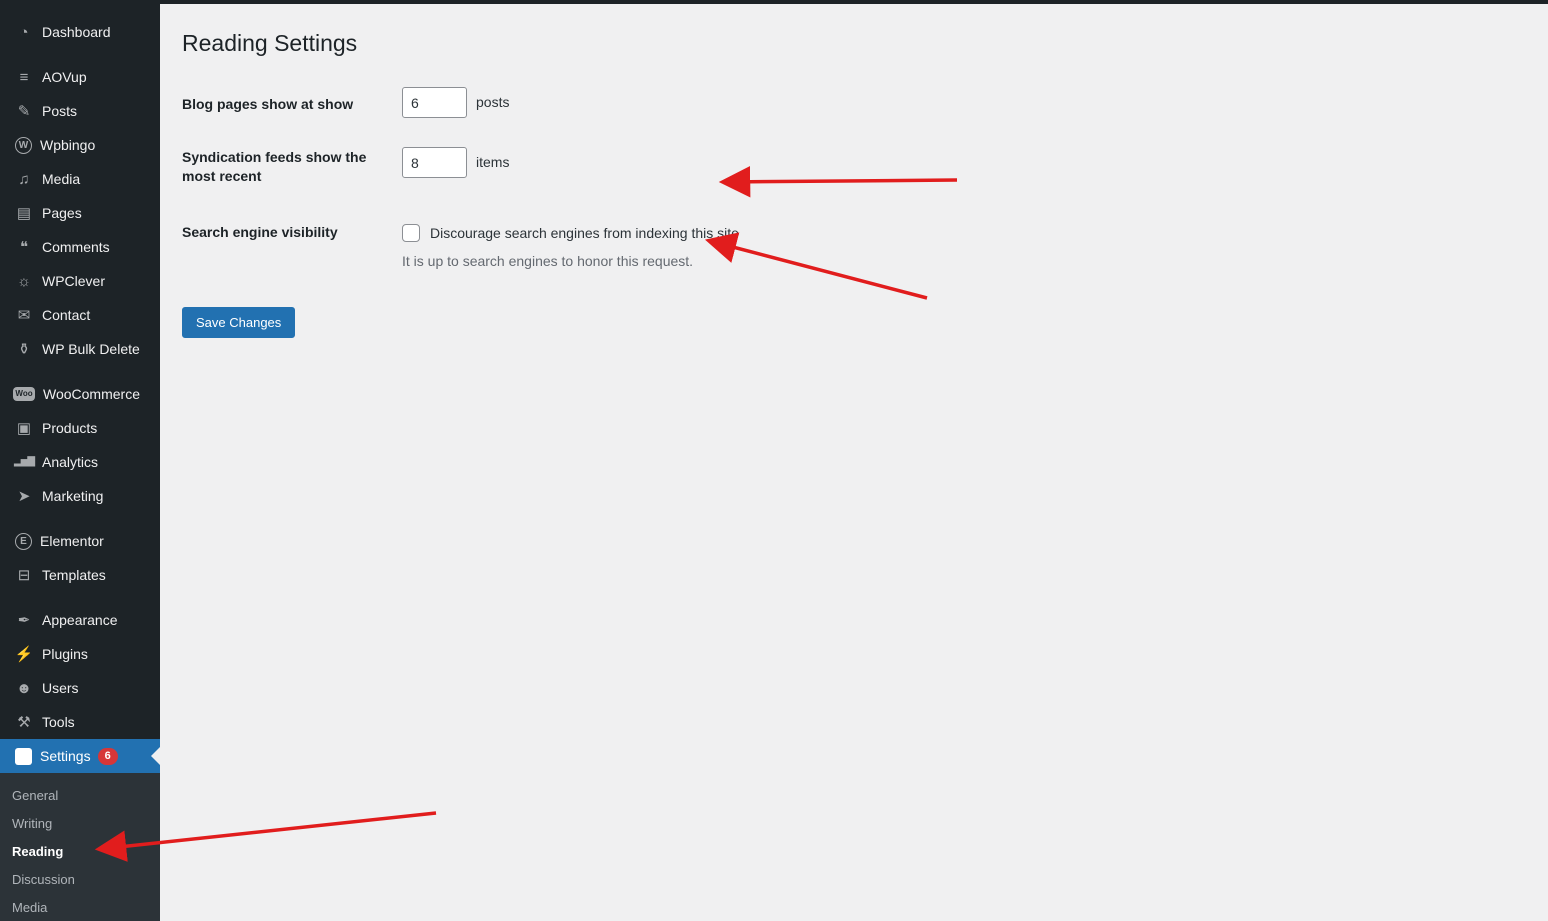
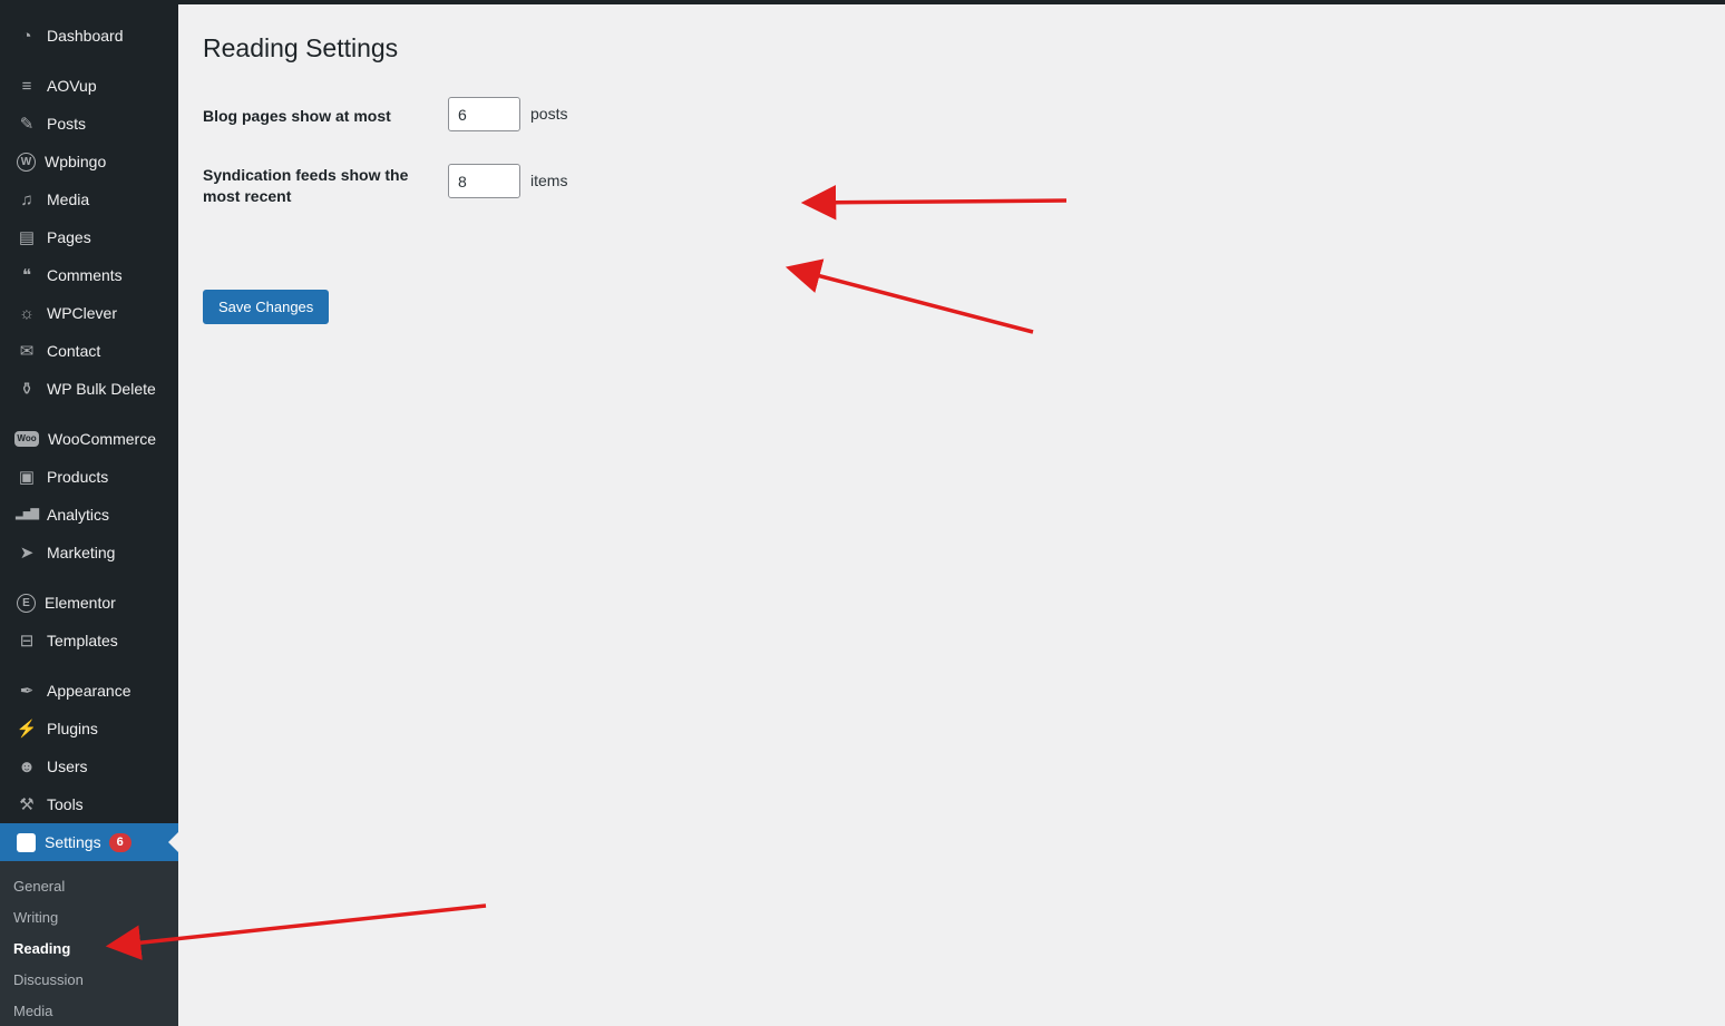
  ◔
  Dashboard
  ≡
  AOVup
  ✎
  Posts
  W
  Wpbingo
  ♫
  Media
  ▤
  Pages
  ❝
  Comments
  ☼
  WPClever
  ✉
  Contact
  ⚱
  WP Bulk Delete
  Woo
  WooCommerce
  ▣
  Products
  ▂▅▇
  Analytics
  ➤
  Marketing
  E
  Elementor
  ⊟
  Templates
  ✒
  Appearance
  ⚡
  Plugins
  ☻
  Users
  ⚒
  Tools
  Settings
  6
  General
  Writing
  Reading
  Discussion
  Media
  Reading Settings
- Blog pages show at show
+ Blog pages show at most
  6
  posts
  Syndication feeds show the most recent
  8
  items
- Search engine visibility
- Discourage search engines from indexing this site
- It is up to search engines to honor this request.
  Save Changes
